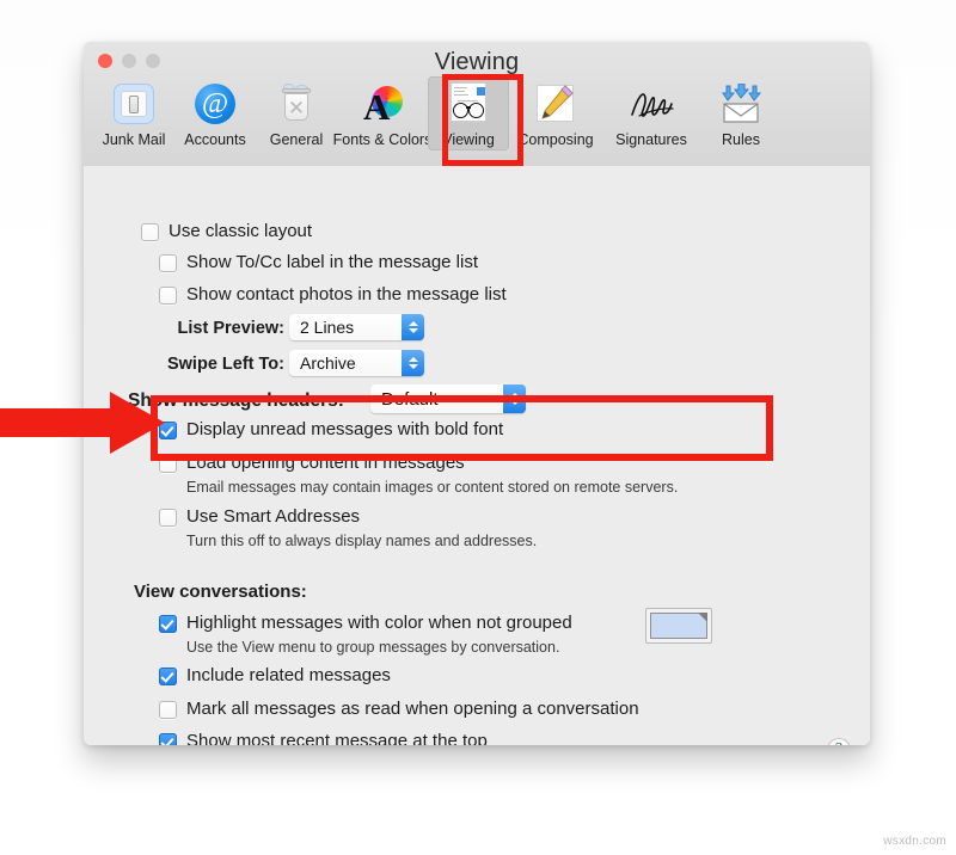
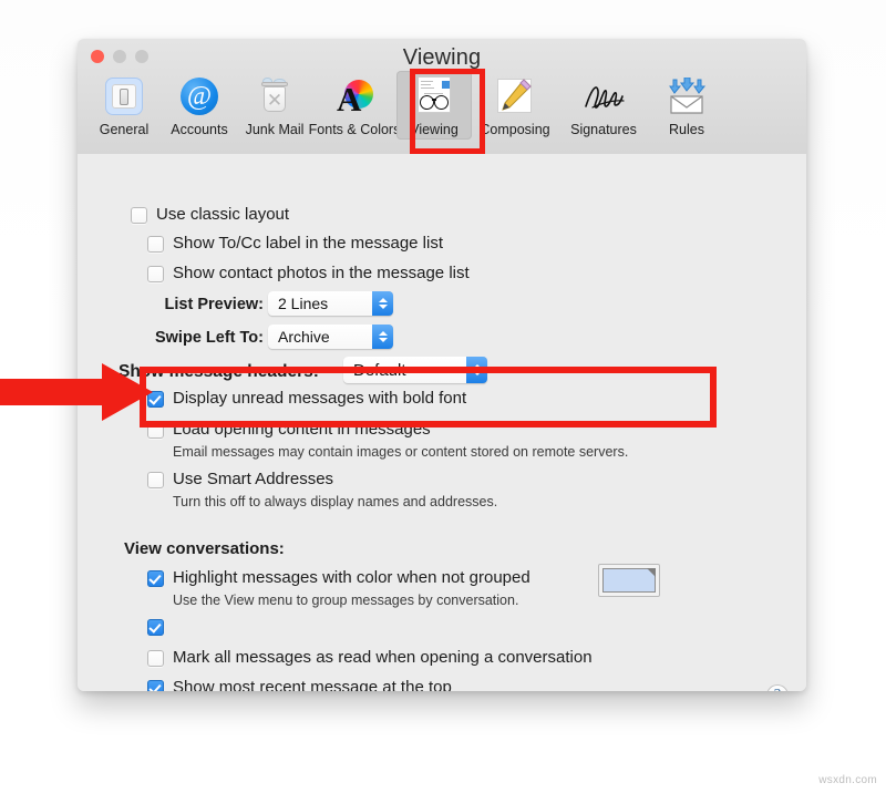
  Viewing
- Junk Mail
+ General
  @
  Accounts
  ✕
- General
+ Junk Mail
  A
  Fonts & Color
  Viewing
  Composing
  Signatures
  Rules
  Use classic layout
  Show To/Cc label in the message list
  Show contact photos in the message list
  List Preview:
  2 Lines
  Swipe Left To:
  Archive
  Show message headers:
  Default
  Display unread messages with bold font
  Load opening content in messages
  Email messages may contain images or content stored on remote servers.
  Use Smart Addresses
  Turn this off to always display names and addresses.
  View conversations:
  Highlight messages with color when not grouped
  Use the View menu to group messages by conversation.
- Include related messages
  Mark all messages as read when opening a conversation
  Show most recent message at the top
  wsxdn.com
